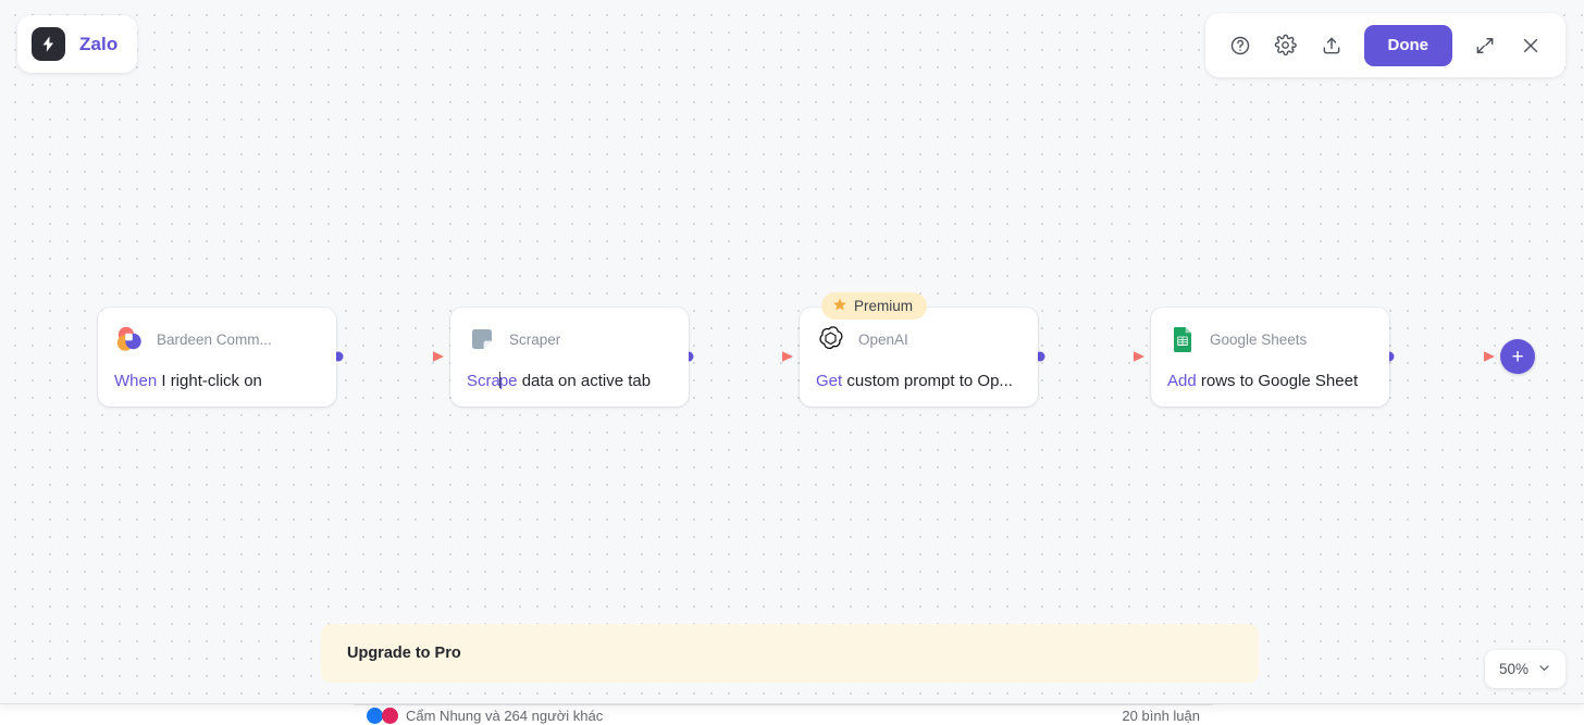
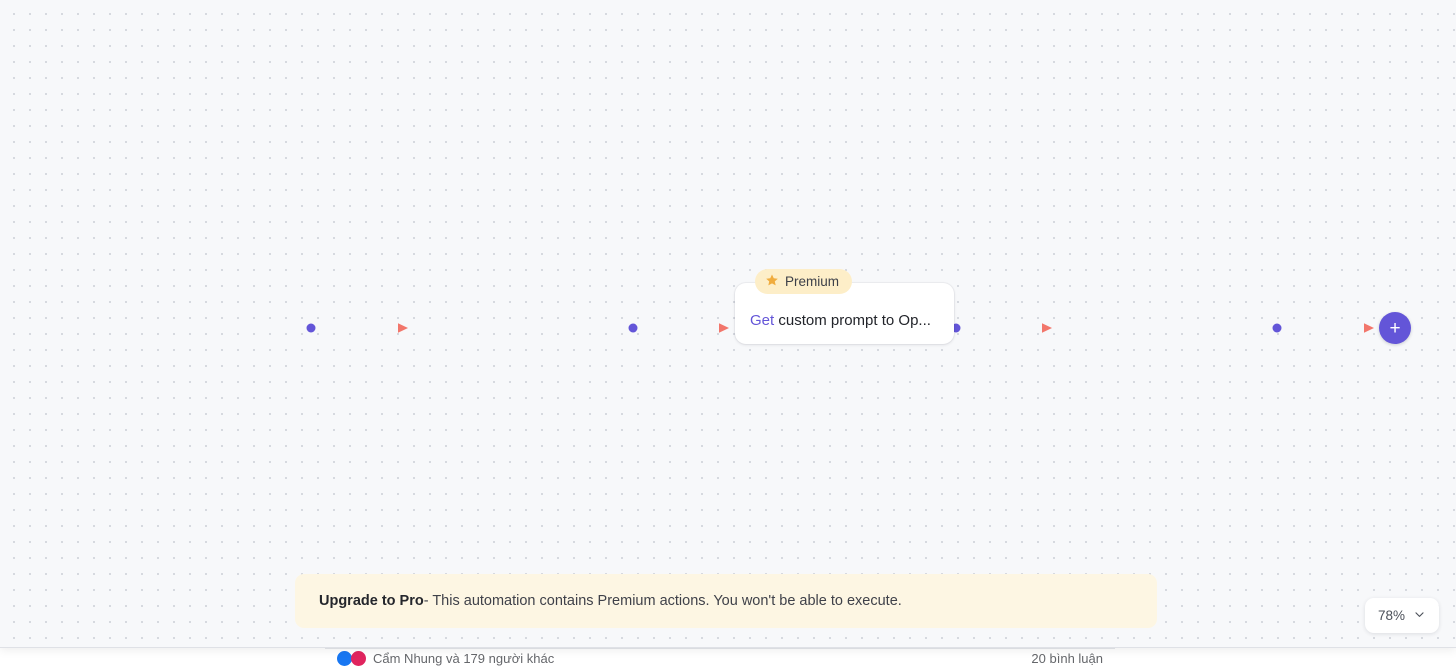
- Cẩm Nhung và 264 người khác
+ Cẩm Nhung và 179 người khác
  20 bình luận
- Zalo
- Done
- Bardeen Comm...
- When I right-click on
- Scraper
- Scrape data on active tab
  Premium
- OpenAI
  Get custom prompt to Op...
- Google Sheets
- Add rows to Google Sheet
  +
  Upgrade to Pro
+ - This automation contains Premium actions. You won't be able to execute.
- 50%
+ 78%
